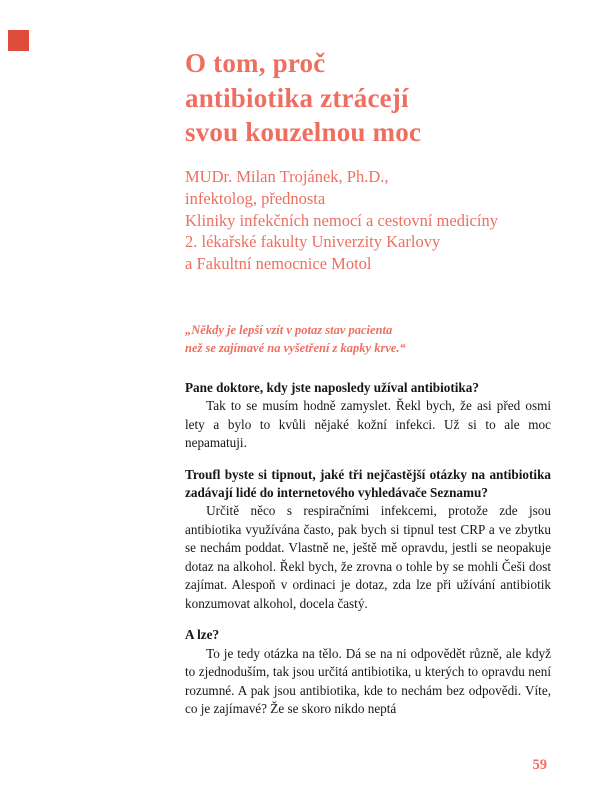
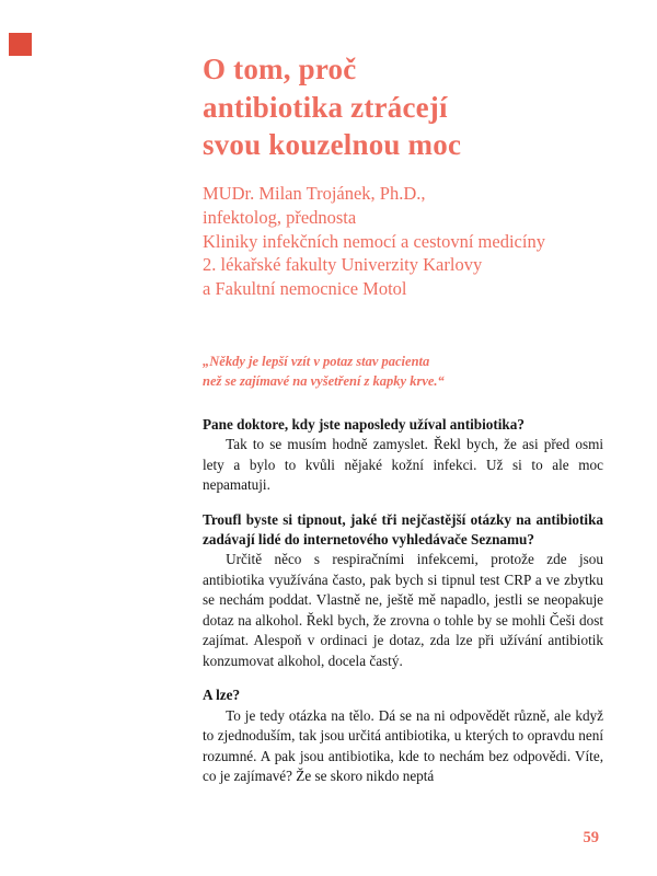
  O tom, proč
  antibiotika ztrácejí
  svou kouzelnou moc
  MUDr. Milan Trojánek, Ph.D.,
  infektolog, přednosta
  Kliniky infekčních nemocí a cestovní medicíny
  2. lékařské fakulty Univerzity Karlovy
  a Fakultní nemocnice Motol
  „Někdy je lepší vzít v potaz stav pacienta
  než se zajímavé na vyšetření z kapky krve.“
  Pane doktore, kdy jste naposledy užíval antibiotika?
  Tak to se musím hodně zamyslet. Řekl bych, že asi před osmi lety a bylo to kvůli nějaké kožní infekci. Už si to ale moc nepamatuji.
  Troufl byste si tipnout, jaké tři nejčastější otázky na antibiotika zadávají lidé do internetového vyhledávače Seznamu?
- Určitě něco s respiračními infekcemi, protože zde jsou antibiotika využívána často, pak bych si tipnul test CRP a ve zbytku se nechám poddat. Vlastně ne, ještě mě opravdu, jestli se neopakuje dotaz na alkohol. Řekl bych, že zrovna o tohle by se mohli Češi dost zajímat. Alespoň v ordinaci je dotaz, zda lze při užívání antibiotik konzumovat alkohol, docela častý.
+ Určitě něco s respiračními infekcemi, protože zde jsou antibiotika využívána často, pak bych si tipnul test CRP a ve zbytku se nechám poddat. Vlastně ne, ještě mě napadlo, jestli se neopakuje dotaz na alkohol. Řekl bych, že zrovna o tohle by se mohli Češi dost zajímat. Alespoň v ordinaci je dotaz, zda lze při užívání antibiotik konzumovat alkohol, docela častý.
  A lze?
  To je tedy otázka na tělo. Dá se na ni odpovědět různě, ale když to zjednoduším, tak jsou určitá antibiotika, u kterých to opravdu není rozumné. A pak jsou antibiotika, kde to nechám bez odpovědi. Víte, co je zajímavé? Že se skoro nikdo neptá
  59
